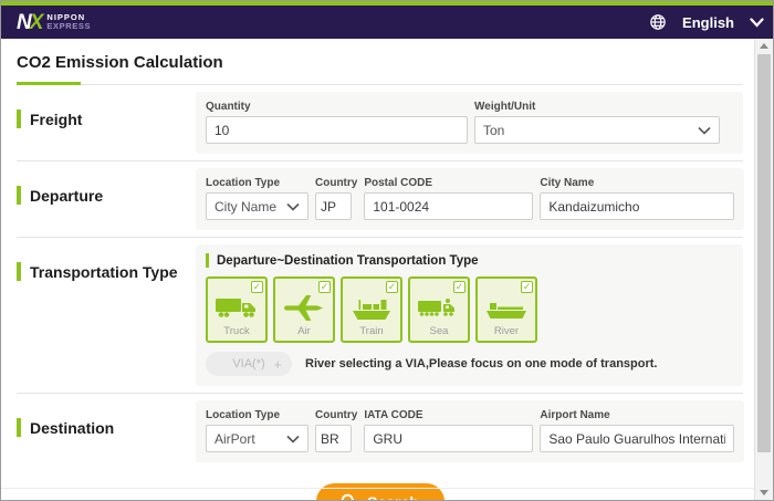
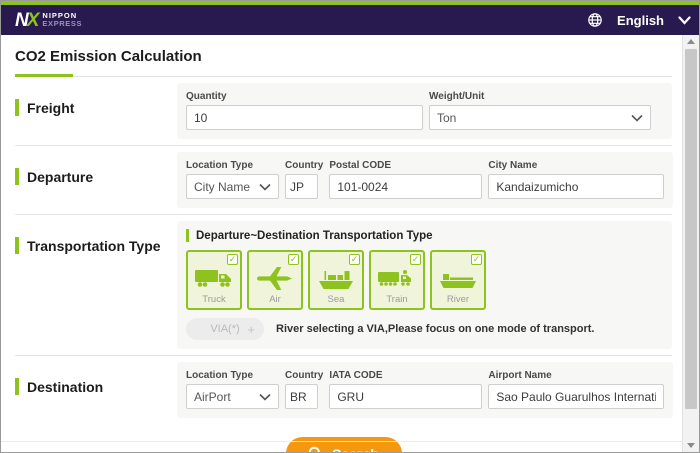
  NX
  NIPPON
  EXPRESS
  English
  CO2 Emission Calculation
  Freight
  Quantity
  10
  Weight/Unit
  Ton
  Departure
  Location Type
  City Name
  Country
  JP
  Postal CODE
  101-0024
  City Name
  Kandaizumicho
  Transportation Type
  Departure~Destination Transportation Type
  ✓
  Truck
  ✓
  Air
  ✓
- Train
+ Sea
  ✓
- Sea
+ Train
  ✓
  River
  VIA(*)
  +
  River selecting a VIA,Please focus on one mode of transport.
  Destination
  Location Type
  AirPort
  Country
  BR
  IATA CODE
  GRU
  Airport Name
  Sao Paulo Guarulhos Internati
